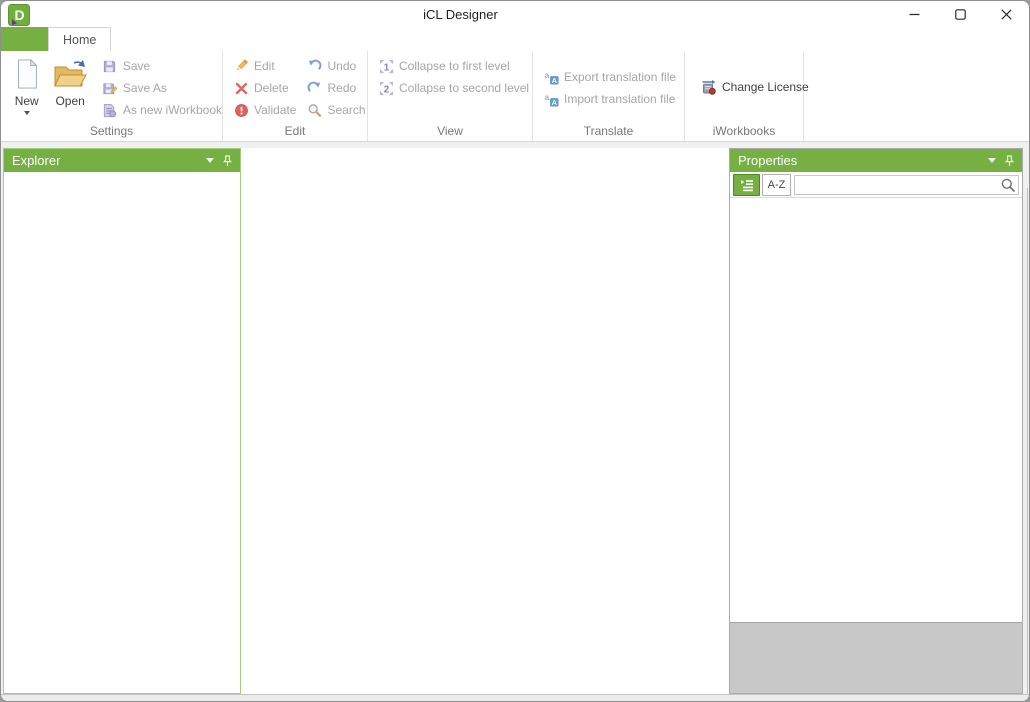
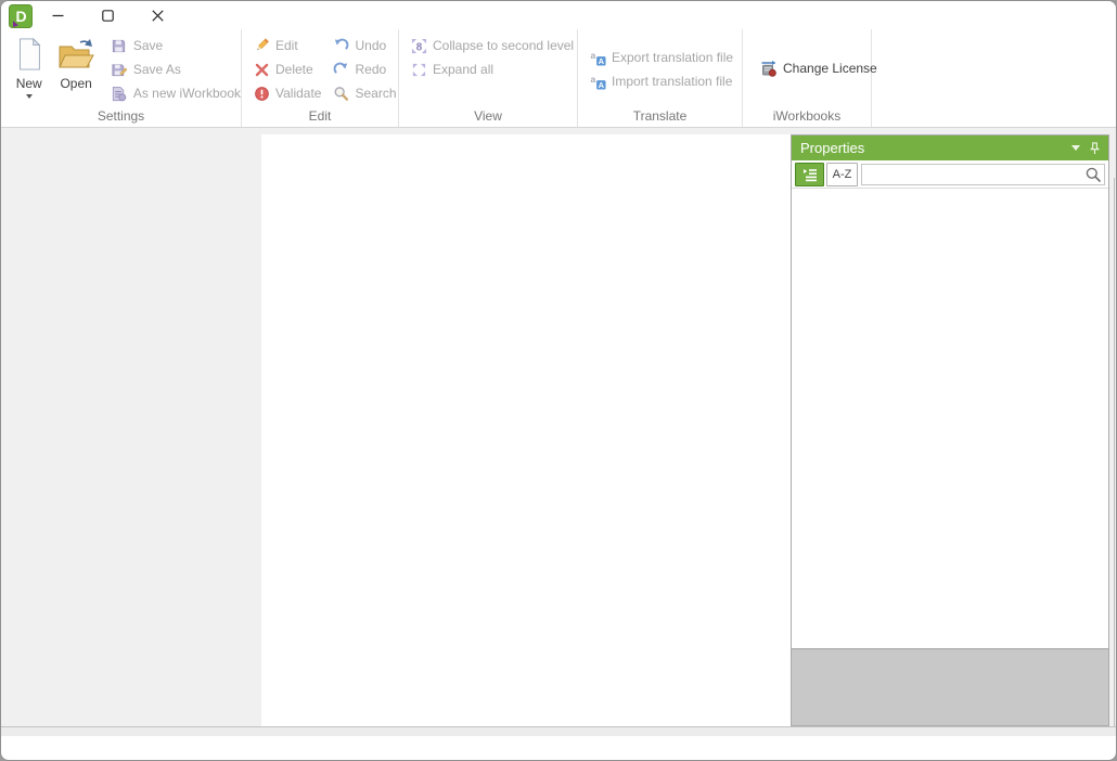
  D
- iCL Designer
- Home
  New
  Open
  Save
  Save As
  As new iWorkbook
  Settings
  Edit
  Delete
  Validate
  Undo
  Redo
  Search
  Edit
- 1
- Collapse to first level
- 2
+ 8
  Collapse to second level
+ Expand all
  View
  a
  A
  Export translation file
  a
  A
  Import translation file
  Translate
  Change License
  iWorkbooks
- Explorer
  Properties
  A-Z
